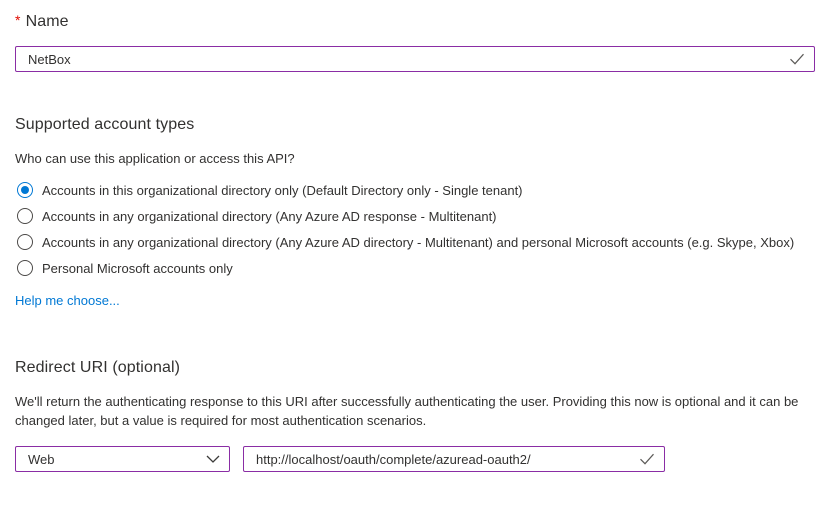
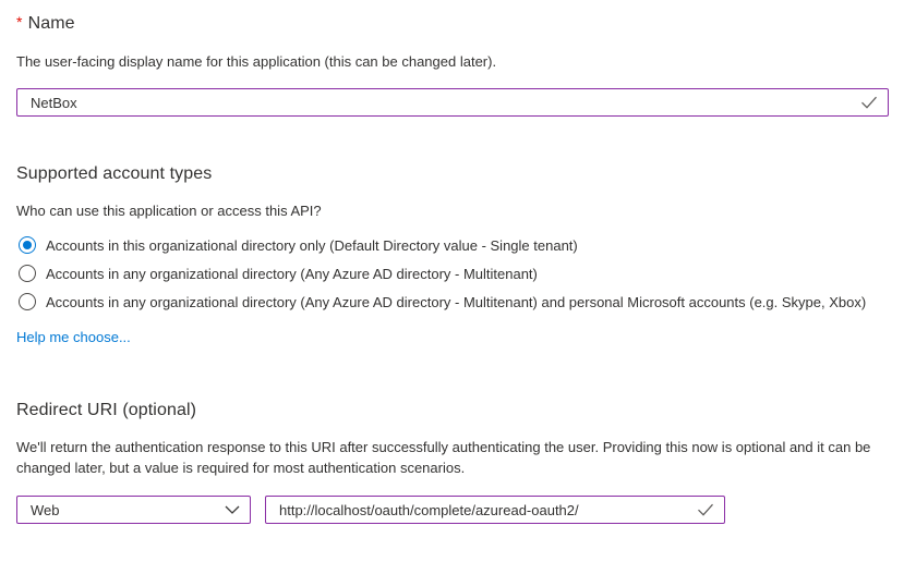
  * Name
+ The user-facing display name for this application (this can be changed later).
  NetBox
  Supported account types
  Who can use this application or access this API?
- Accounts in this organizational directory only (Default Directory only - Single tenant)
+ Accounts in this organizational directory only (Default Directory value - Single tenant)
- Accounts in any organizational directory (Any Azure AD response - Multitenant)
+ Accounts in any organizational directory (Any Azure AD directory - Multitenant)
  Accounts in any organizational directory (Any Azure AD directory - Multitenant) and personal Microsoft accounts (e.g. Skype, Xbox)
- Personal Microsoft accounts only
  Help me choose...
  Redirect URI (optional)
- We'll return the authenticating response to this URI after successfully authenticating the user. Providing this now is optional and it can be changed later, but a value is required for most authentication scenarios.
+ We'll return the authentication response to this URI after successfully authenticating the user. Providing this now is optional and it can be changed later, but a value is required for most authentication scenarios.
  Web
  http://localhost/oauth/complete/azuread-oauth2/
